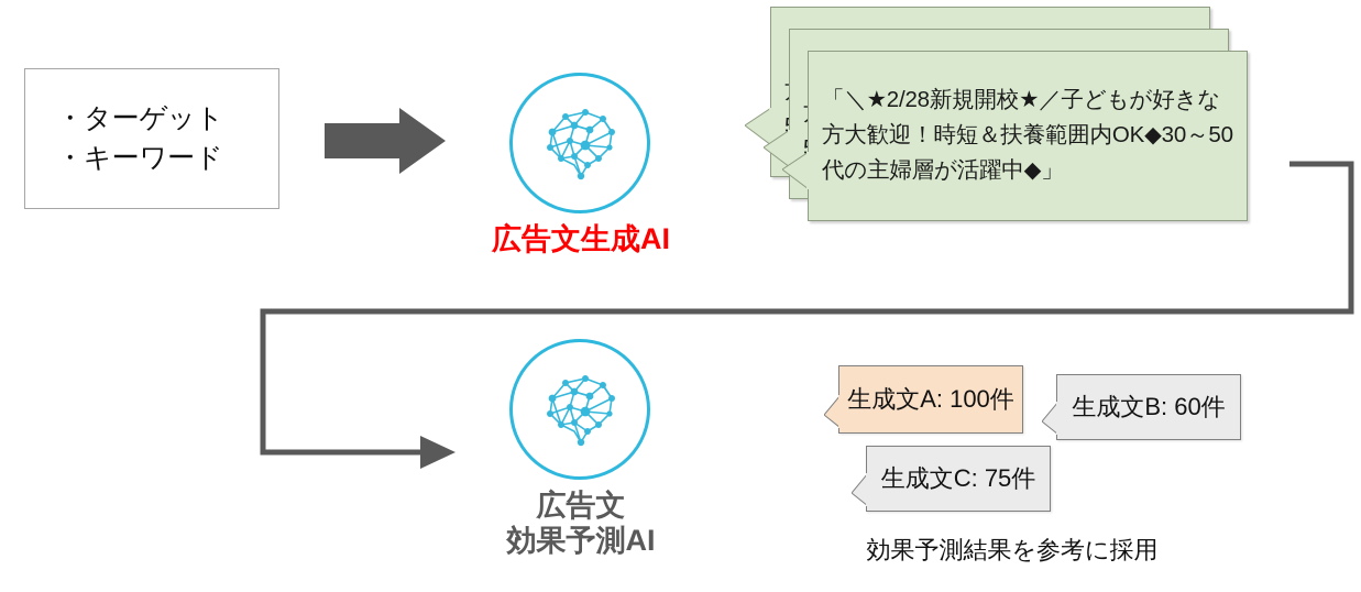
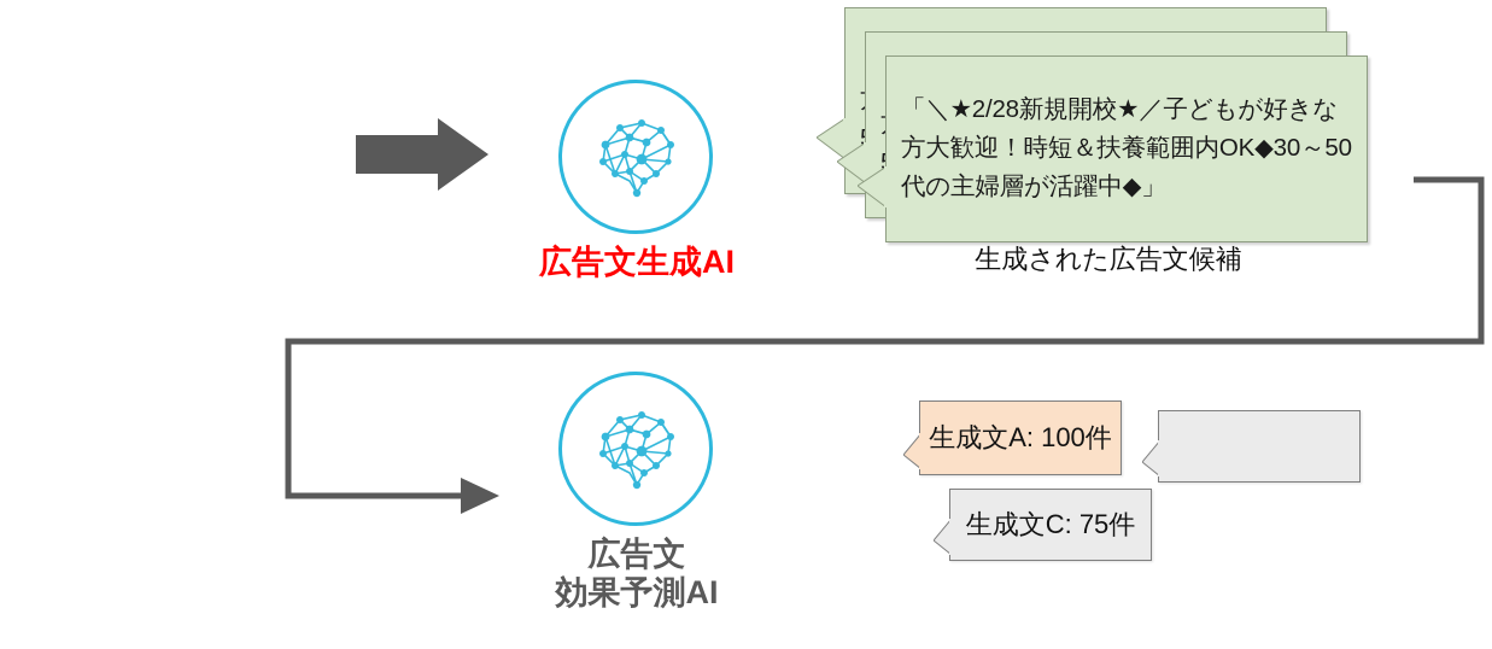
- ・ターゲット
- ・キーワード
  広告文生成AI
  広告文
  効果予測AI
  「＼★2/28新規開校★／子どもが好きな方大歓迎！時短＆扶養範囲内OK◆30～50代の主婦層が活躍中◆」
+ 生成された広告文候補
  生成文A: 100件
- 生成文B: 60件
  生成文C: 75件
- 効果予測結果を参考に採用
